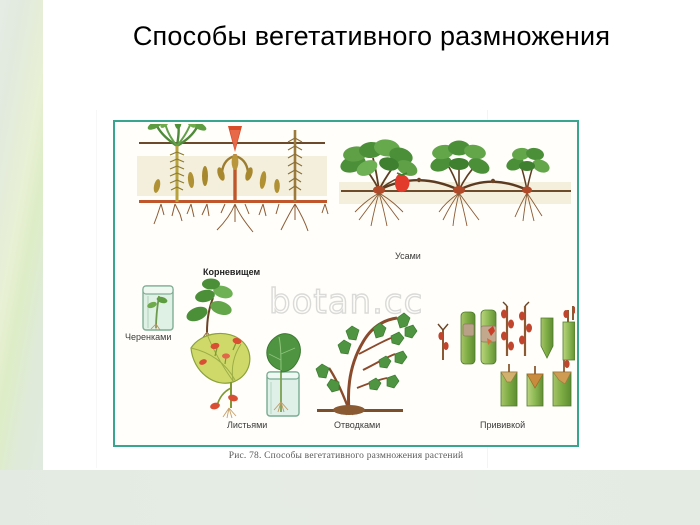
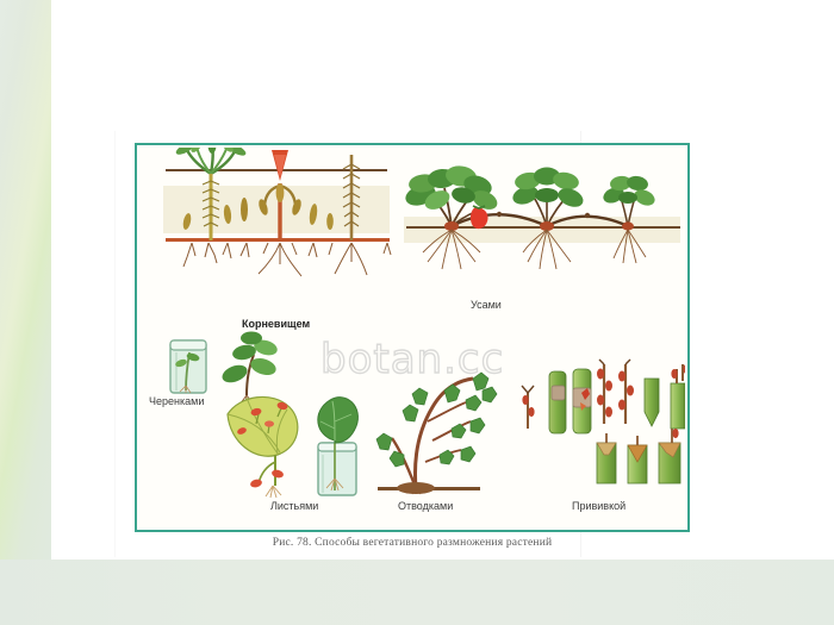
- Способы вегетативного размножения
  Корневищем
  Усами
  Черенками
  Листьями
  Отводками
  Прививкой
  botan.cc
  Рис. 78. Способы вегетативного размножения растений
